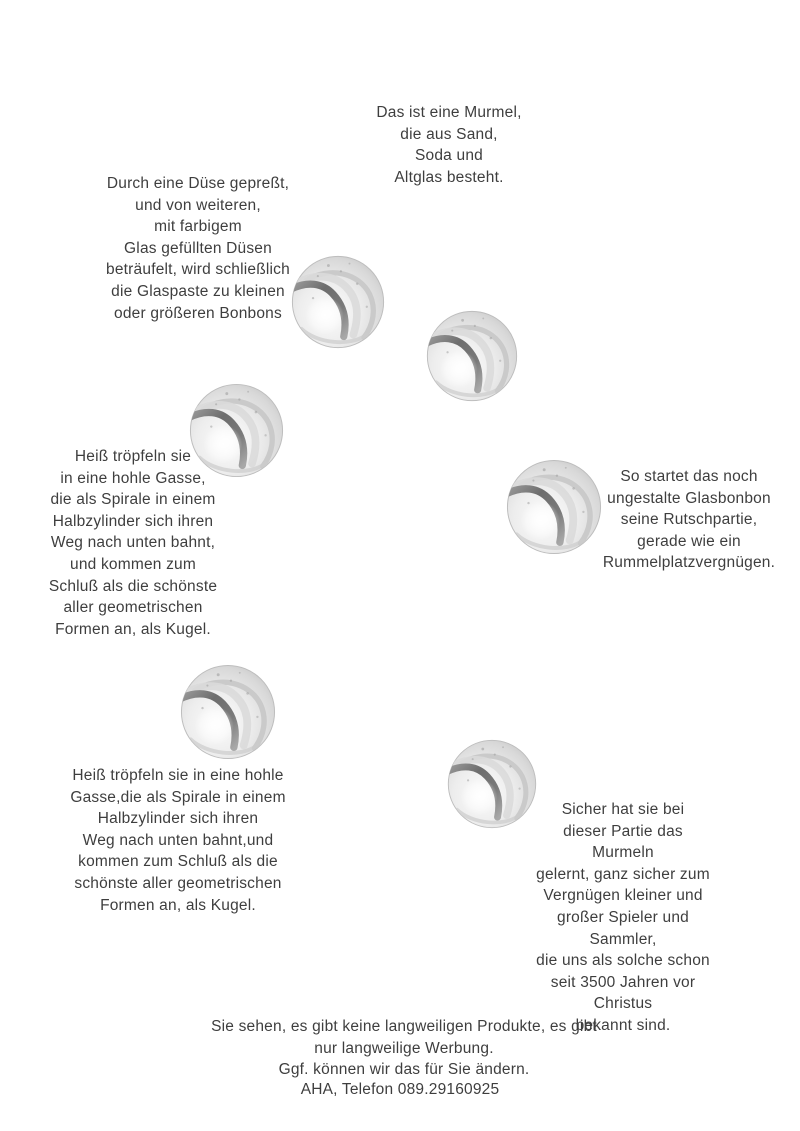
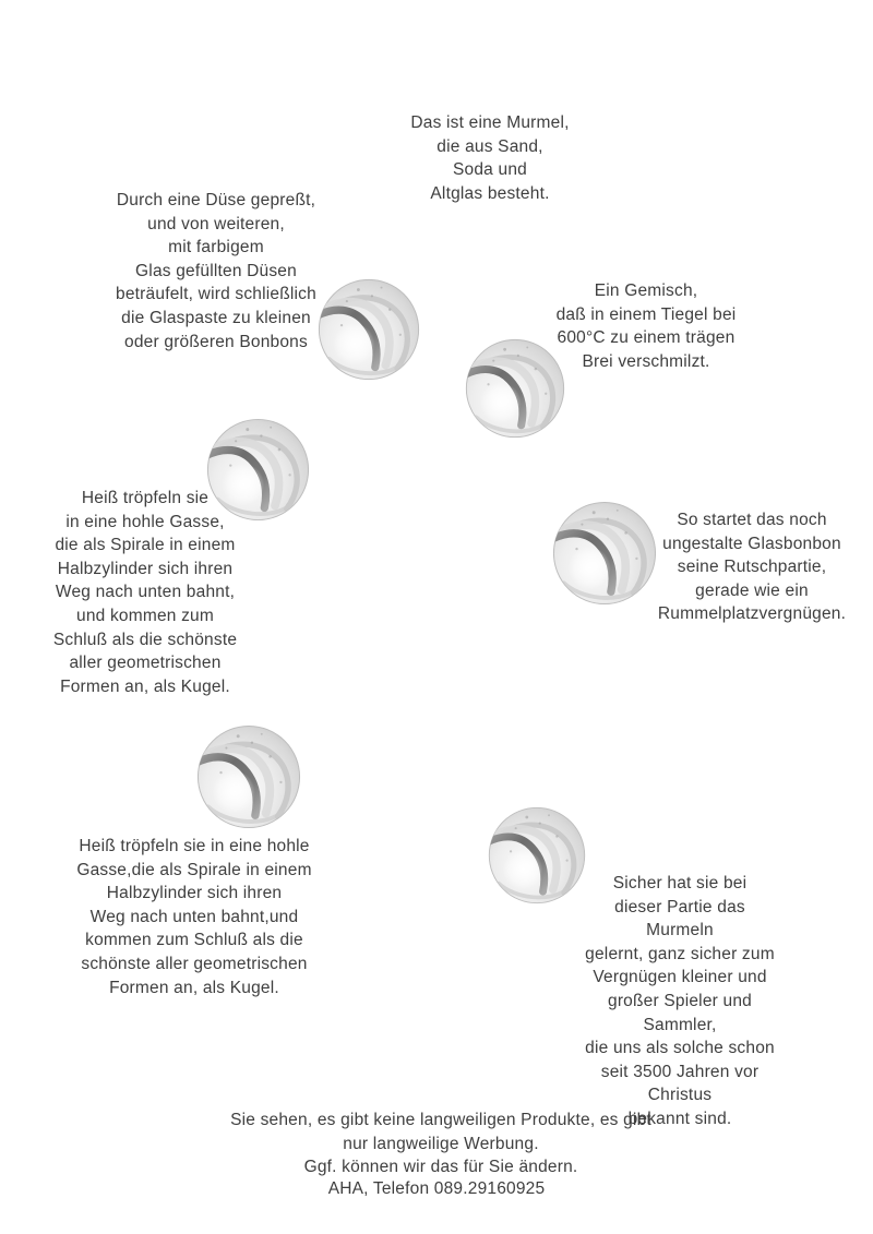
  Das ist eine Murmel,
  die aus Sand,
  Soda und
  Altglas besteht.
  Durch eine Düse gepreßt,
  und von weiteren,
  mit farbigem
  Glas gefüllten Düsen
  beträufelt, wird schließlich
  die Glaspaste zu kleinen
  oder größeren Bonbons
+ Ein Gemisch,
+ daß in einem Tiegel bei
+ 600°C zu einem trägen
+ Brei verschmilzt.
  Heiß tröpfeln sie
  in eine hohle Gasse,
  die als Spirale in einem
  Halbzylinder sich ihren
  Weg nach unten bahnt,
  und kommen zum
  Schluß als die schönste
  aller geometrischen
  Formen an, als Kugel.
  So startet das noch
  ungestalte Glasbonbon
  seine Rutschpartie,
  gerade wie ein
  Rummelplatzvergnügen.
  Heiß tröpfeln sie in eine hohle
  Gasse,die als Spirale in einem
  Halbzylinder sich ihren
  Weg nach unten bahnt,und
  kommen zum Schluß als die
  schönste aller geometrischen
  Formen an, als Kugel.
  Sicher hat sie bei
  dieser Partie das Murmeln
  gelernt, ganz sicher zum
  Vergnügen kleiner und
  großer Spieler und Sammler,
  die uns als solche schon
  seit 3500 Jahren vor Christus
  bekannt sind.
  Sie sehen, es gibt keine langweiligen Produkte, es gibt nur langweilige Werbung.
  Ggf. können wir das für Sie ändern.
  AHA, Telefon 089.29160925
